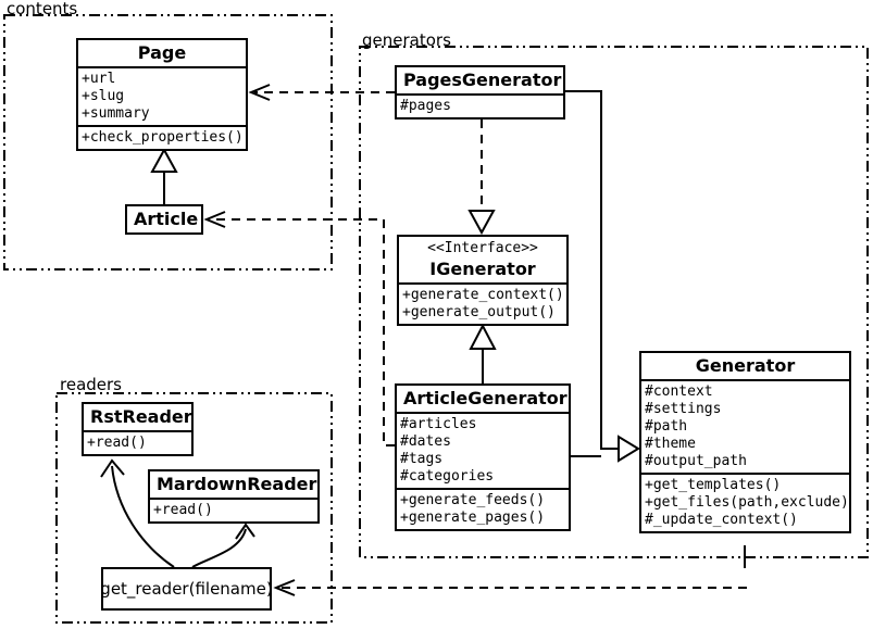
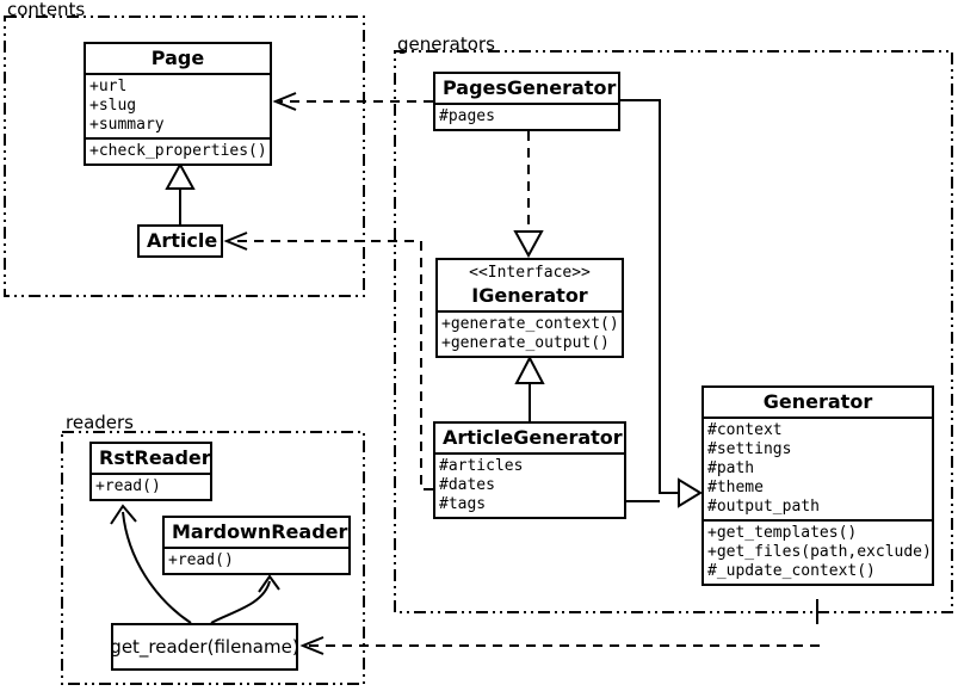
  contents
  generators
  readers
  Page
  +url
  +slug
  +summary
  +check_properties()
  Article
  PagesGenerator
  #pages
  <<Interface>>
  IGenerator
  +generate_context()
  +generate_output()
  ArticleGenerator
  #articles
  #dates
  #tags
- #categories
- +generate_feeds()
- +generate_pages()
  Generator
  #context
  #settings
  #path
  #theme
  #output_path
  +get_templates()
  +get_files(path,exclude)
  #_update_context()
  RstReader
  +read()
  MardownReader
  +read()
  get_reader(filename)
